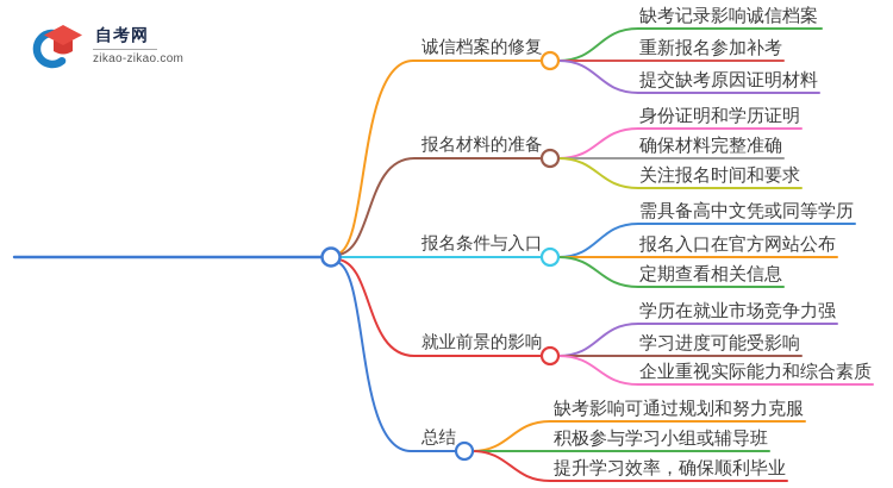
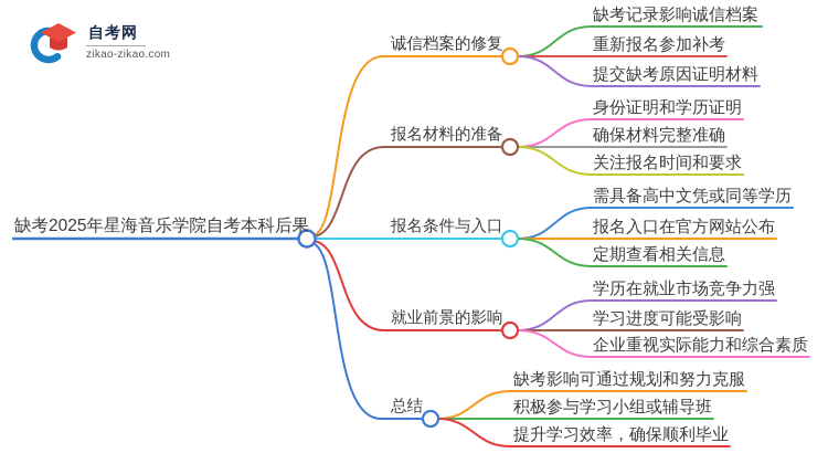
  自考网
  zikao-zikao.com
+ 缺考2025年星海音乐学院自考本科后果
  诚信档案的修复
  报名材料的准备
  报名条件与入口
  就业前景的影响
  总结
  缺考记录影响诚信档案
  重新报名参加补考
  提交缺考原因证明材料
  身份证明和学历证明
  确保材料完整准确
  关注报名时间和要求
  需具备高中文凭或同等学历
  报名入口在官方网站公布
  定期查看相关信息
  学历在就业市场竞争力强
  学习进度可能受影响
  企业重视实际能力和综合素质
  缺考影响可通过规划和努力克服
  积极参与学习小组或辅导班
  提升学习效率，确保顺利毕业
